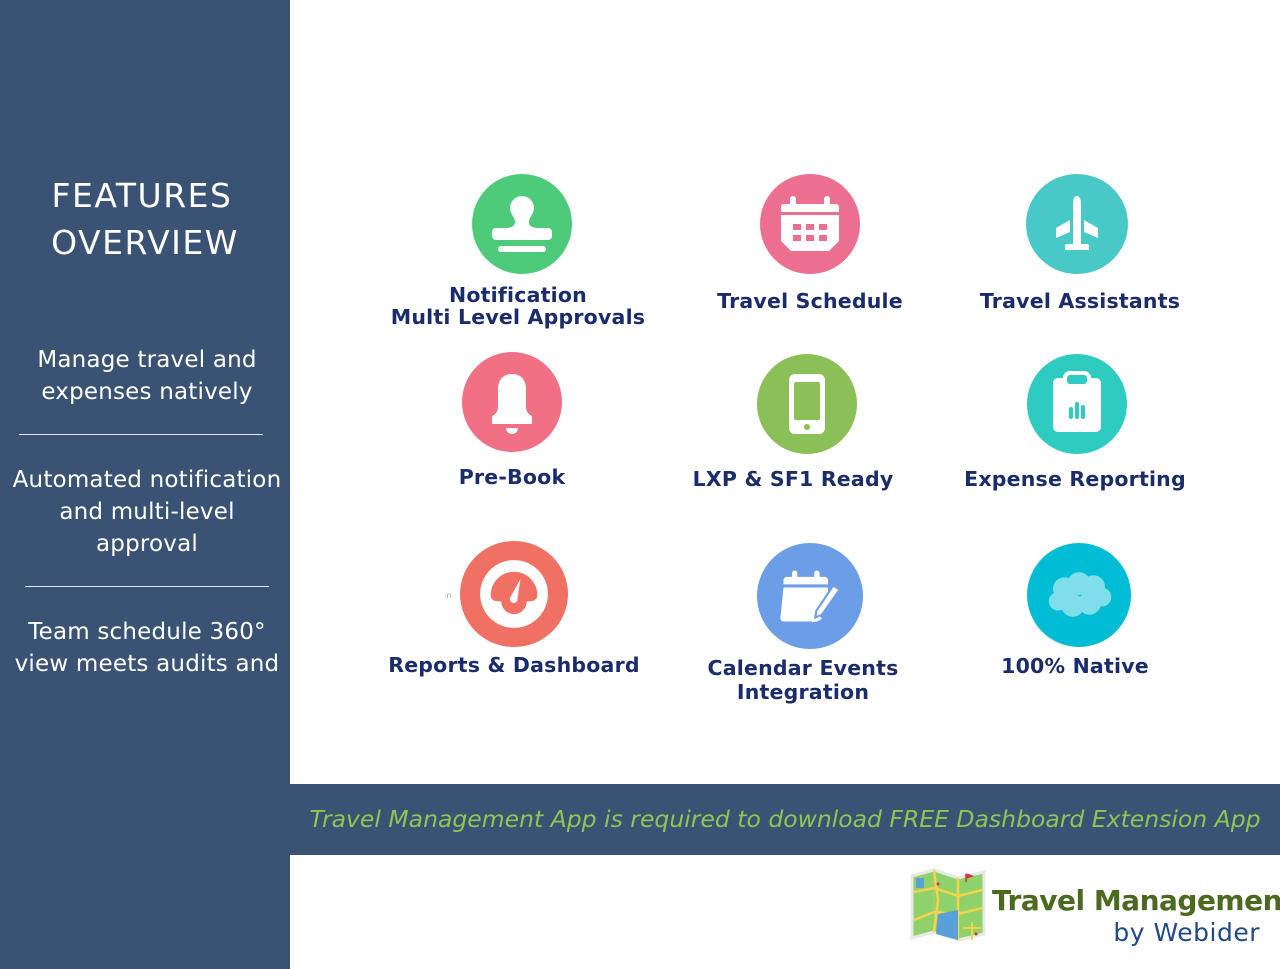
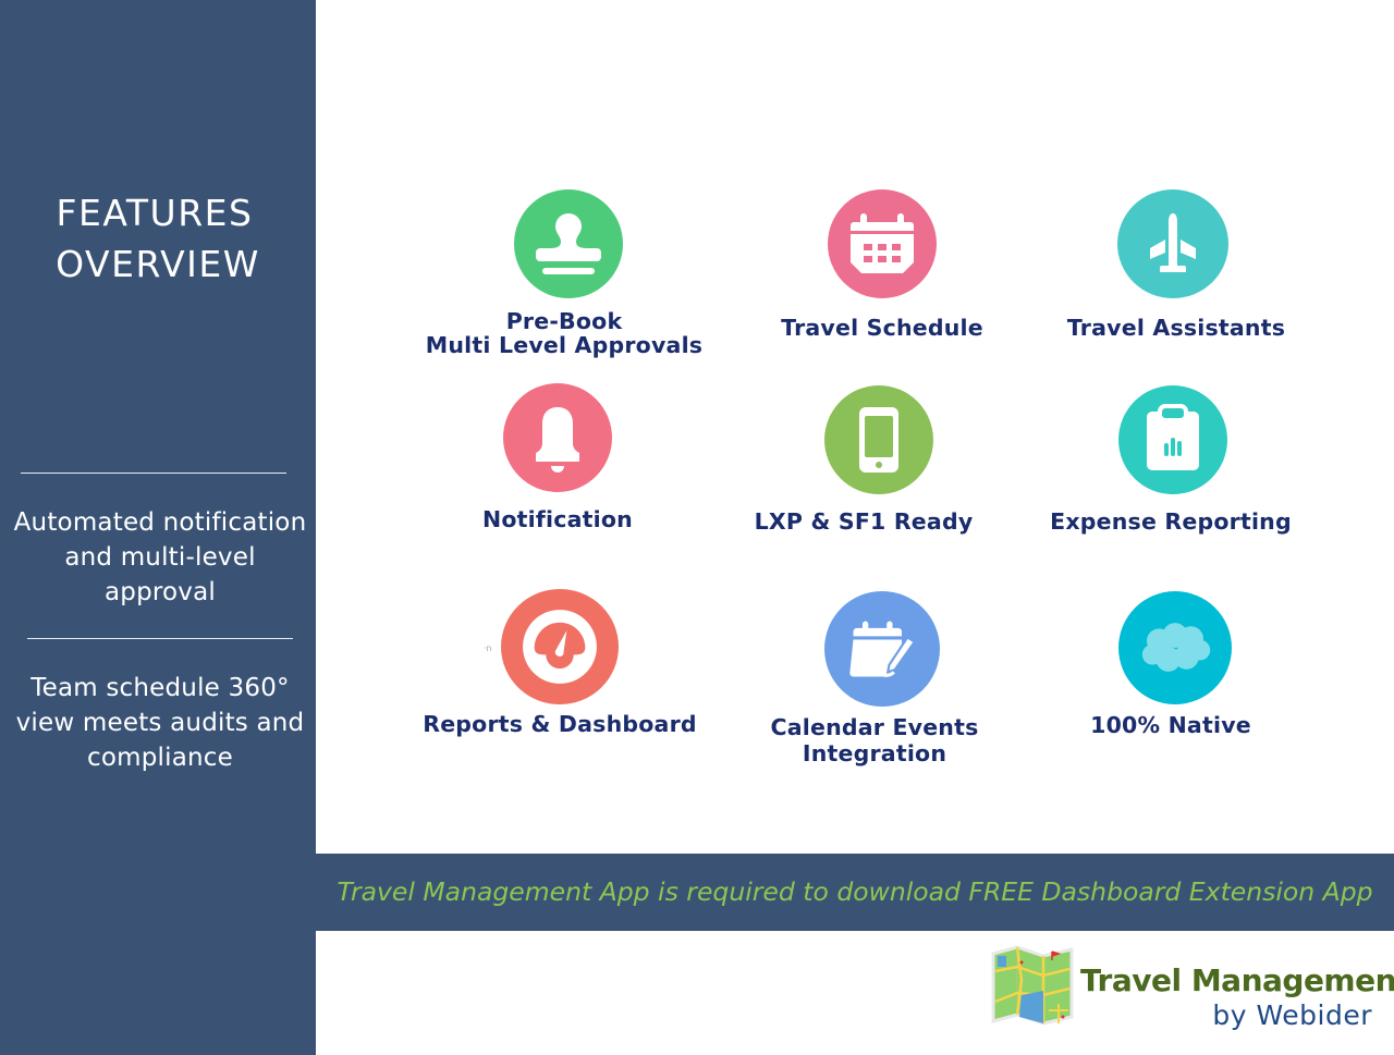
  FEATURES
  OVERVIEW
- Manage travel and
- expenses natively
  Automated notification
  and multi-level
  approval
  Team schedule 360°
  view meets audits and
+ compliance
- Notification
+ Pre-Book
  Multi Level Approvals
  Travel Schedule
  Travel Assistants
- Pre-Book
+ Notification
  LXP & SF1 Ready
  Expense Reporting
  ·n
  Reports & Dashboard
  Calendar Events
  Integration
  100% Native
  Travel Management App is required to download FREE Dashboard Extension App
  Travel Managemen
  by Webider
